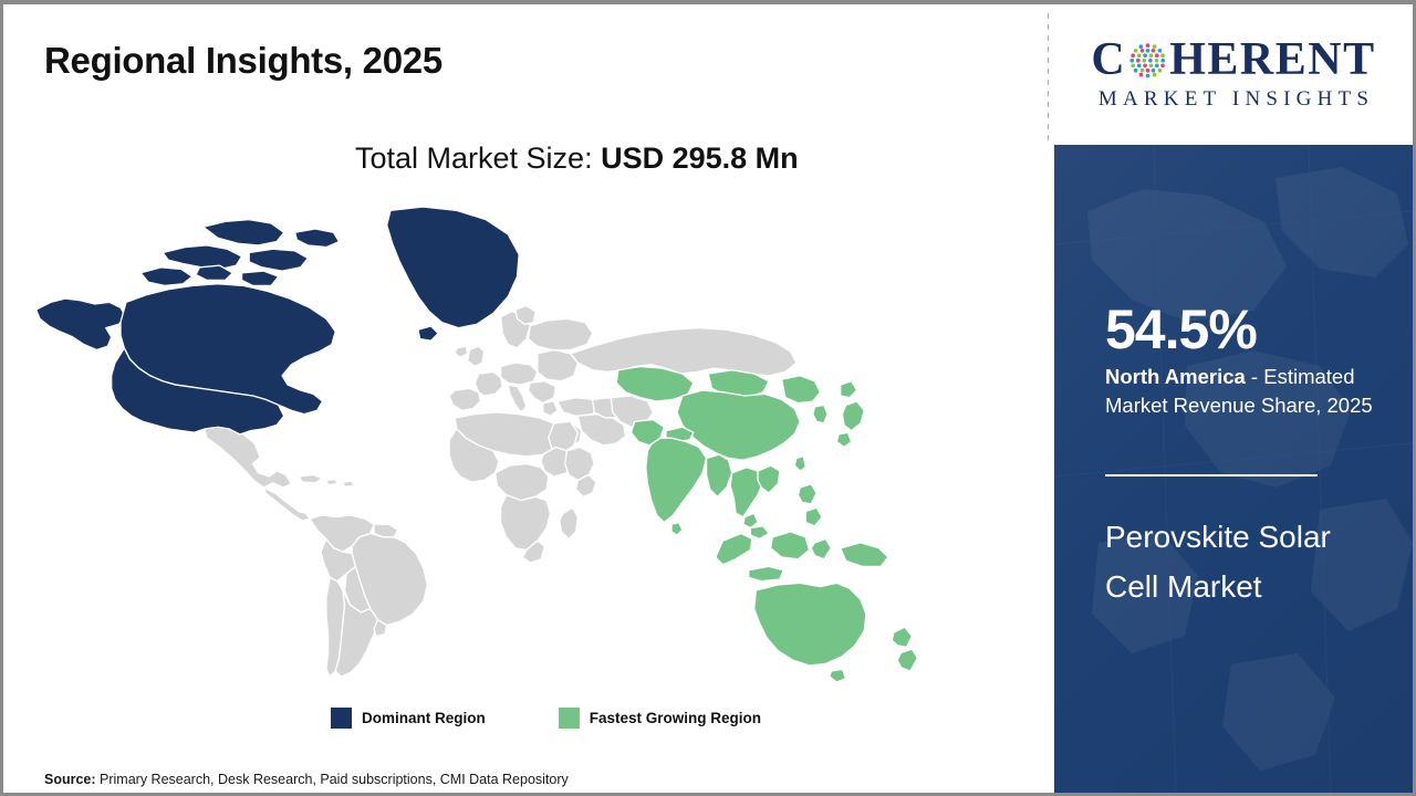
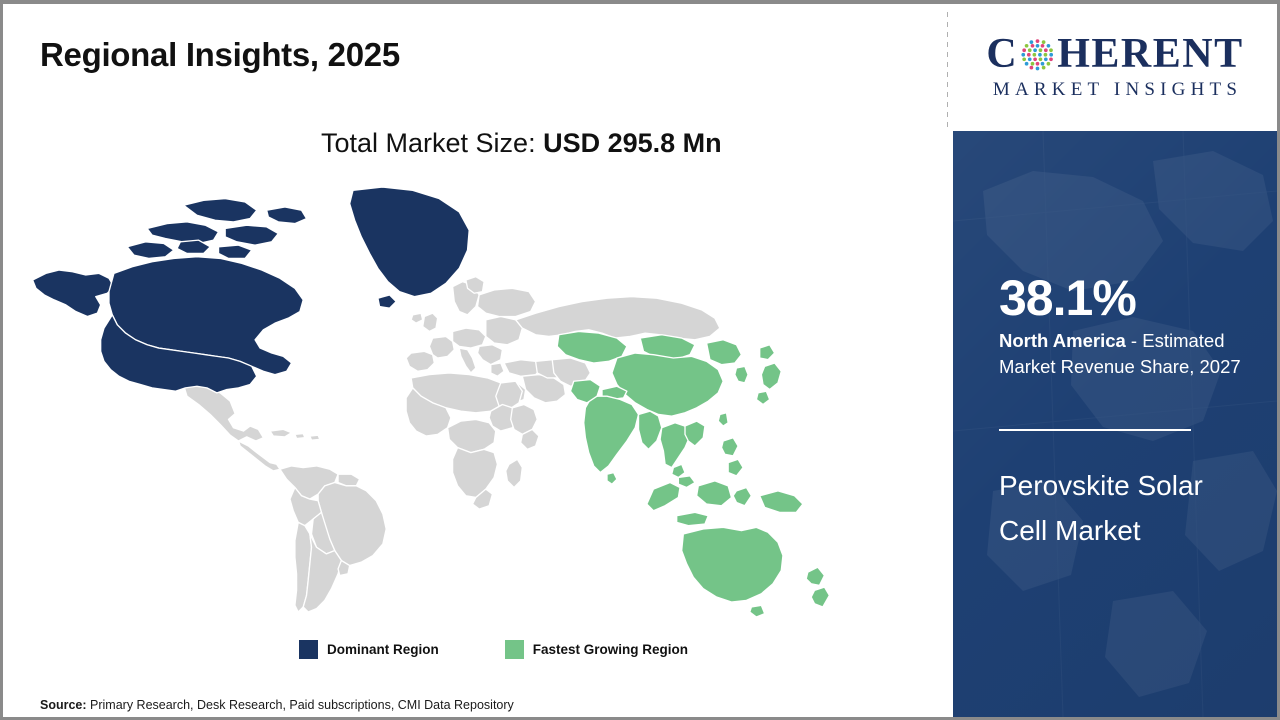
  Regional Insights, 2025
  Total Market Size: USD 295.8 Mn
  Dominant Region
  Fastest Growing Region
  Source: Primary Research, Desk Research, Paid subscriptions, CMI Data Repository
  C
  HERENT
  MARKET INSIGHTS
- 54.5%
+ 38.1%
- North America - Estimated Market Revenue Share, 2025
+ North America - Estimated Market Revenue Share, 2027
  Perovskite Solar Cell Market
